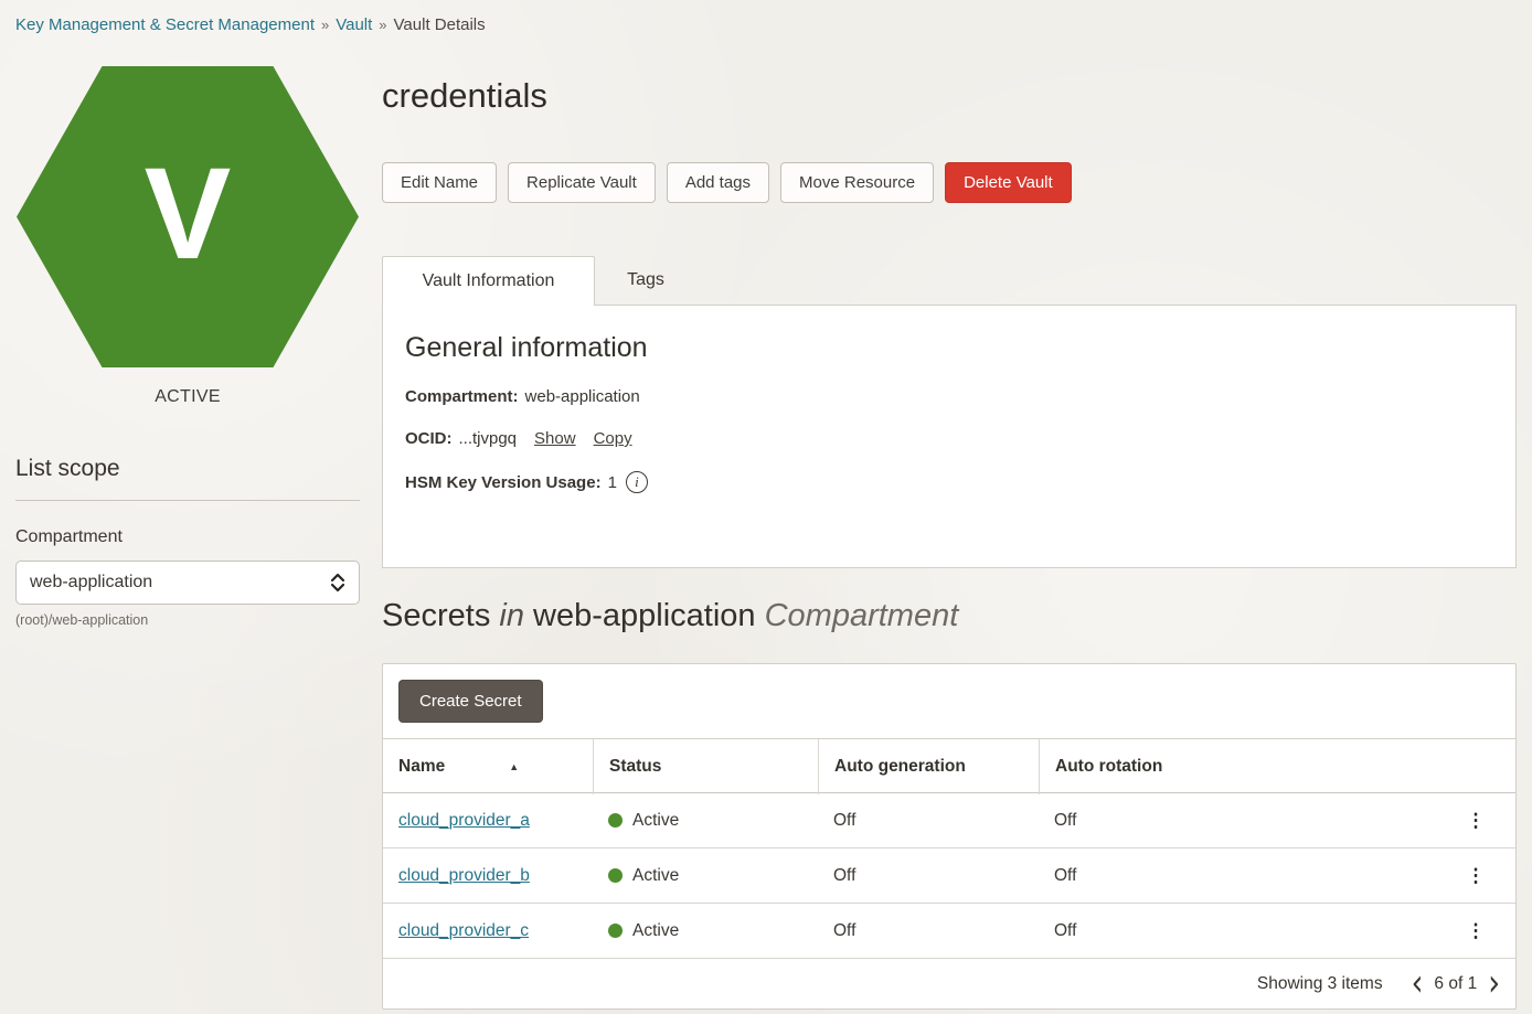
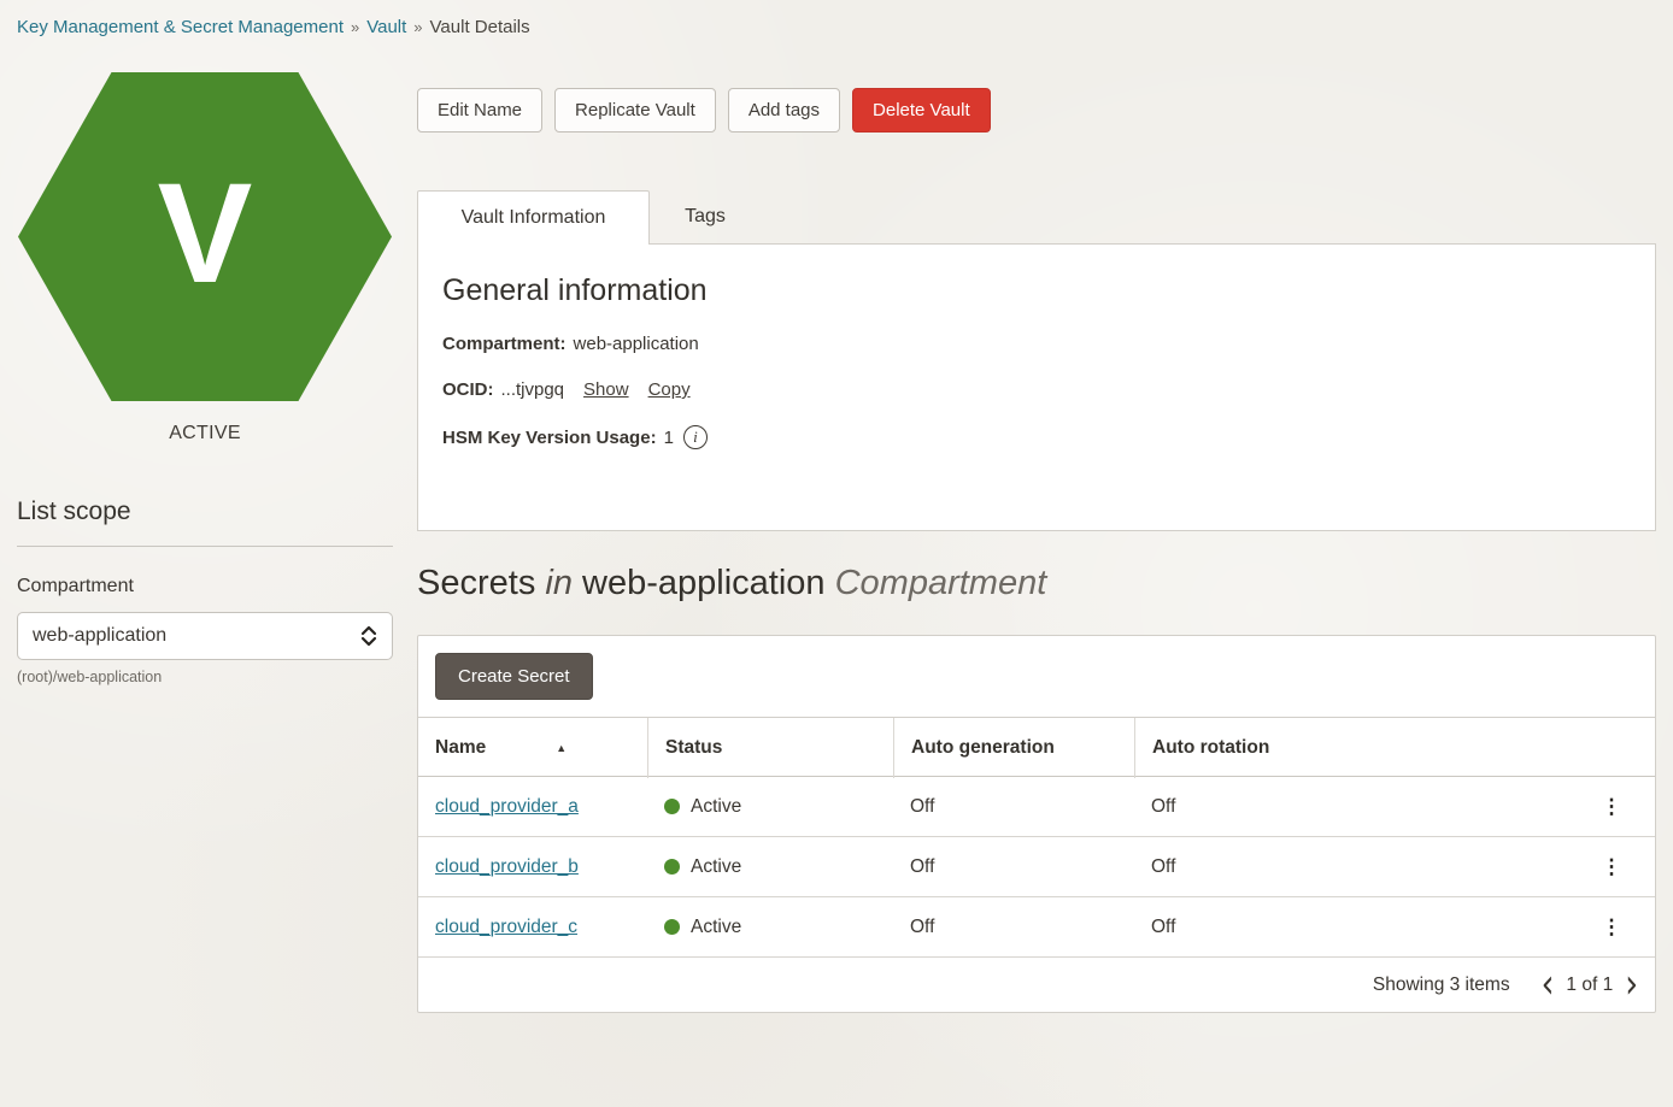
  Key Management & Secret Management
  »
  Vault
  »
  Vault Details
  V
  ACTIVE
  List scope
  Compartment
  web-application
  (root)/web-application
- credentials
  Edit Name
  Replicate Vault
  Add tags
- Move Resource
  Delete Vault
  Vault Information
  Tags
  General information
  Compartment:
  web-application
  OCID:
  ...tjvpgq
  Show
  Copy
  HSM Key Version Usage:
  1
  i
  Secrets in web-application Compartment
  Create Secret
  Name
  ▲
  Status
  Auto generation
  Auto rotation
  cloud_provider_a
  Active
  Off
  Off
  ⋮
  cloud_provider_b
  Active
  Off
  Off
  ⋮
  cloud_provider_c
  Active
  Off
  Off
  ⋮
  Showing 3 items
  ‹
- 6 of 1
+ 1 of 1
  ›
